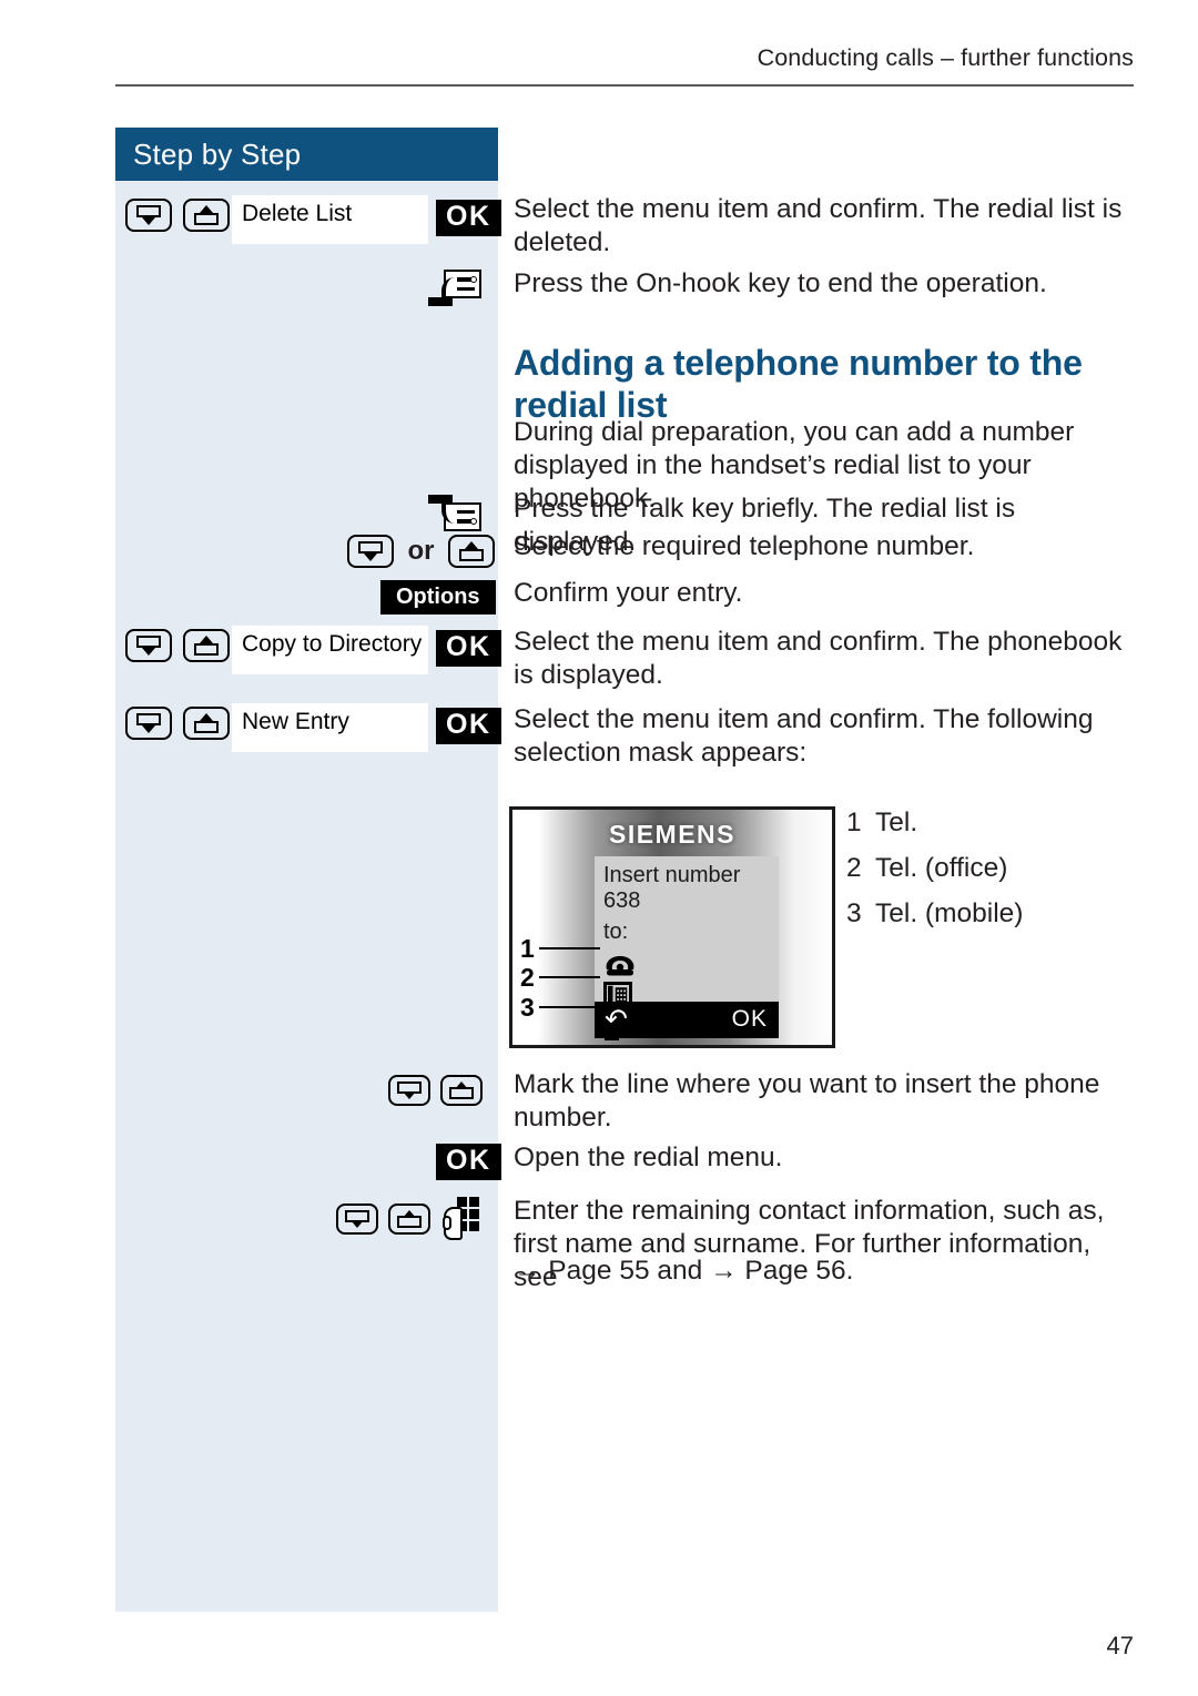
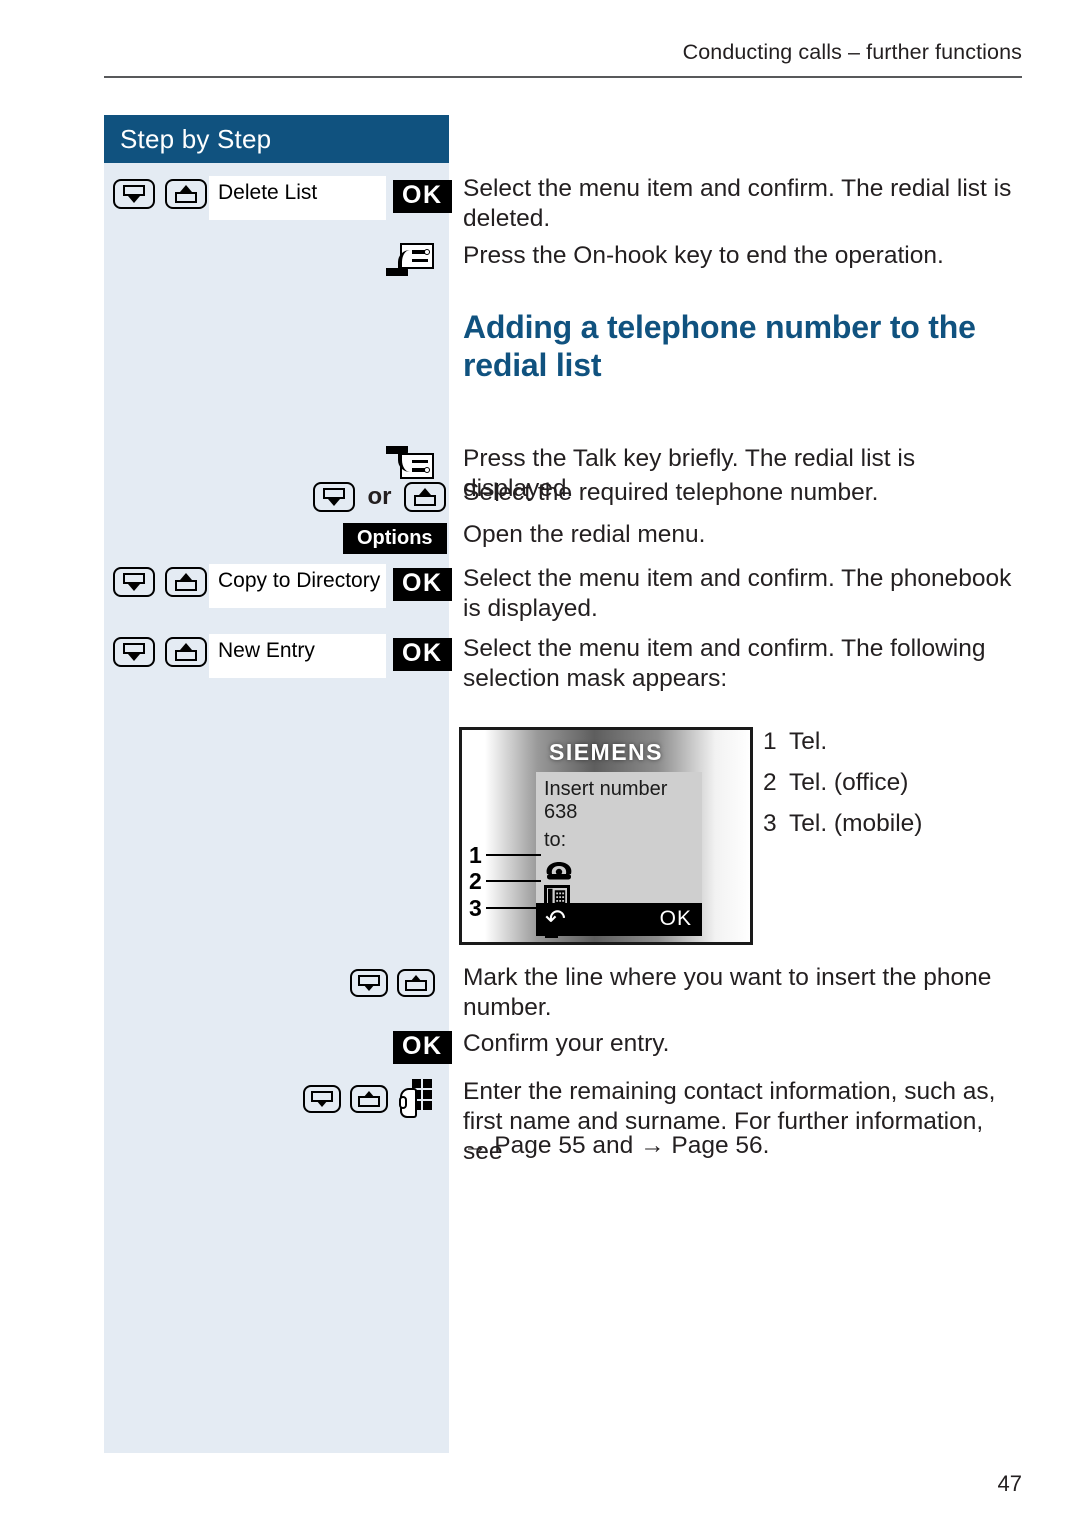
  Conducting calls – further functions
  Step by Step
  Delete List
  OK
  Select the menu item and confirm. The redial list is deleted.
  Press the On-hook key to end the operation.
  Adding a telephone number to the redial list
- During dial preparation, you can add a number displayed in the handset’s redial list to your phonebook.
  Press the Talk key briefly. The redial list is displayed.
  or
  Select the required telephone number.
  Options
- Confirm your entry.
+ Open the redial menu.
  Copy to Directory
  OK
  Select the menu item and confirm. The phonebook is displayed.
  New Entry
  OK
  Select the menu item and confirm. The following selection mask appears:
  SIEMENS
  Insert number
  638
  to:
  ↶
  OK
  1
  2
  3
  1 Tel.
  2 Tel. (office)
  3 Tel. (mobile)
  Mark the line where you want to insert the phone number.
  OK
- Open the redial menu.
+ Confirm your entry.
  Enter the remaining contact information, such as, first name and surname. For further information, see
  → Page 55 and → Page 56.
  47
